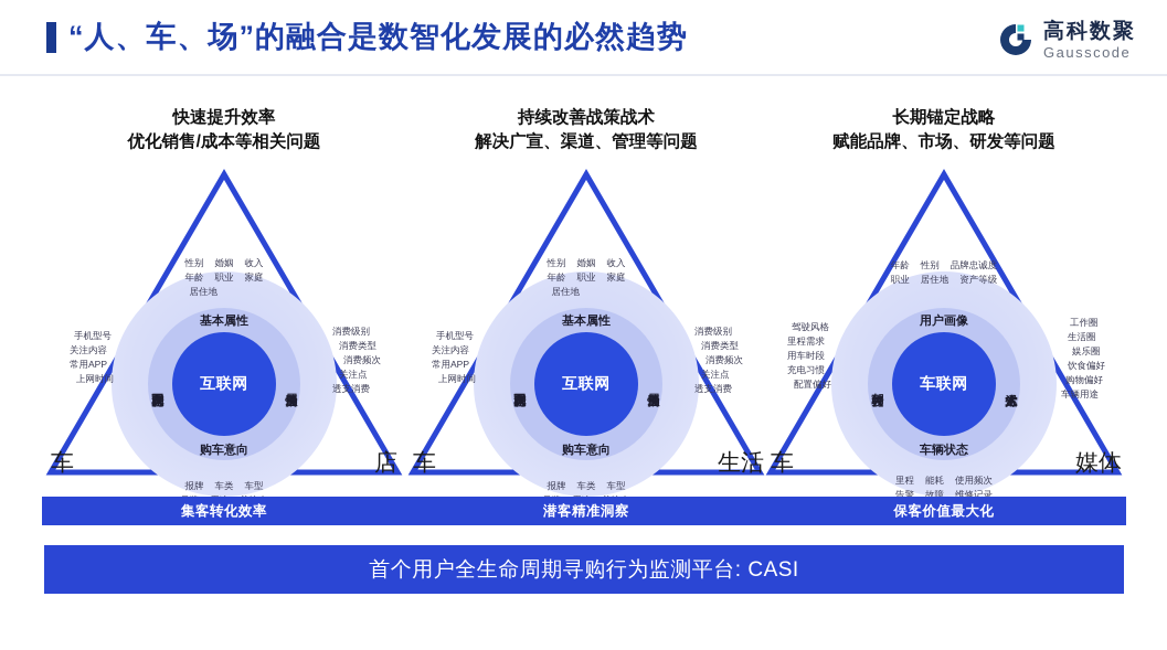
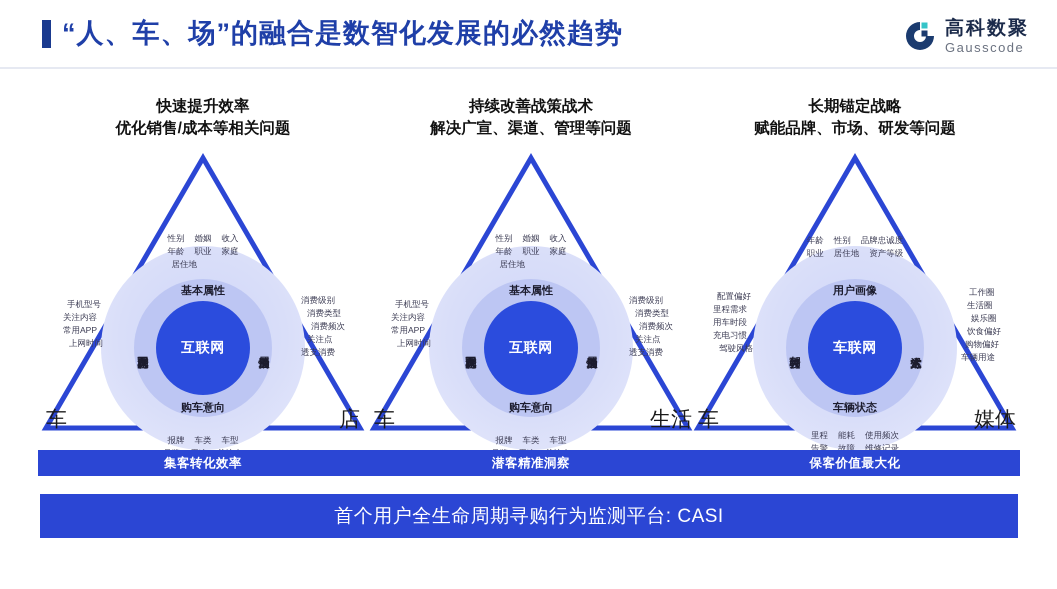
  “人、车、场”的融合是数智化发展的必然趋势
  高科数聚
  Gausscode
  快速提升效率
  优化销售/成本等相关问题
  车
  店
  互联网
  基本属性
  购车意向
  性别 婚姻 收入
  年龄 职业 家庭
  居住地
  报牌 车类 车型
  手机型号
  关注内容
  常用APP
  上网时间
  消费级别
  消费类型
  消费频次
  关注点
  透支消费
  集客转化效率
  持续改善战策战术
  解决广宣、渠道、管理等问题
  车
  生活
  互联网
  基本属性
  购车意向
  性别 婚姻 收入
  年龄 职业 家庭
  居住地
  报牌 车类 车型
  手机型号
  关注内容
  常用APP
  上网时间
  消费级别
  消费类型
  消费频次
  关注点
  透支消费
  潜客精准洞察
  长期锚定战略
  赋能品牌、市场、研发等问题
  车
  媒体
  车联网
  用户画像
  车辆状态
  年龄 性别 品牌忠诚度
  职业 居住地 资产等级
  里程 能耗 使用频次
  告警 故障 维修记录
- 驾驶风格
+ 配置偏好
  里程需求
  用车时段
  充电习惯
- 配置偏好
+ 驾驶风格
  工作圈
  生活圈
  娱乐圈
  饮食偏好
  购物偏好
  车辆用途
  保客价值最大化
  首个用户全生命周期寻购行为监测平台: CASI
